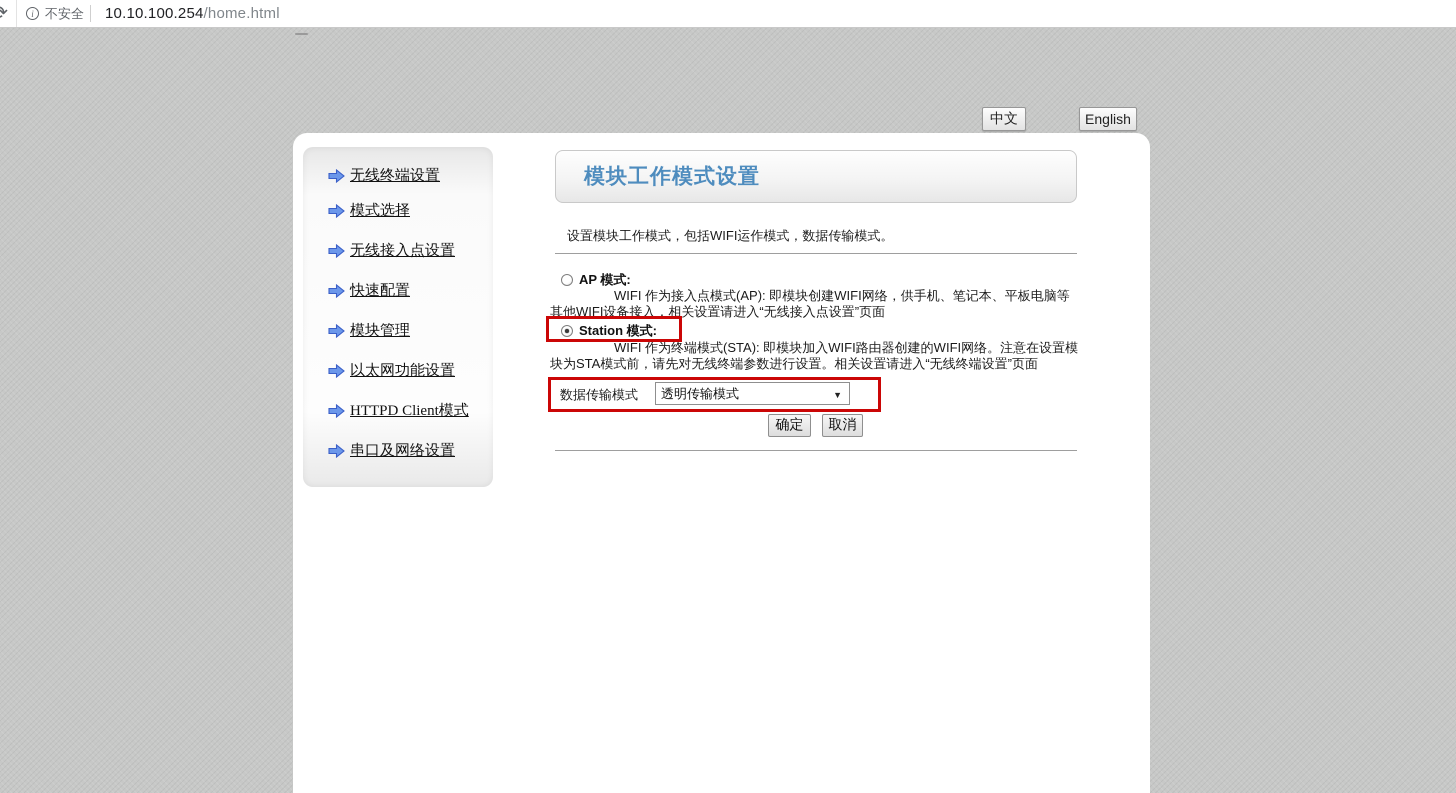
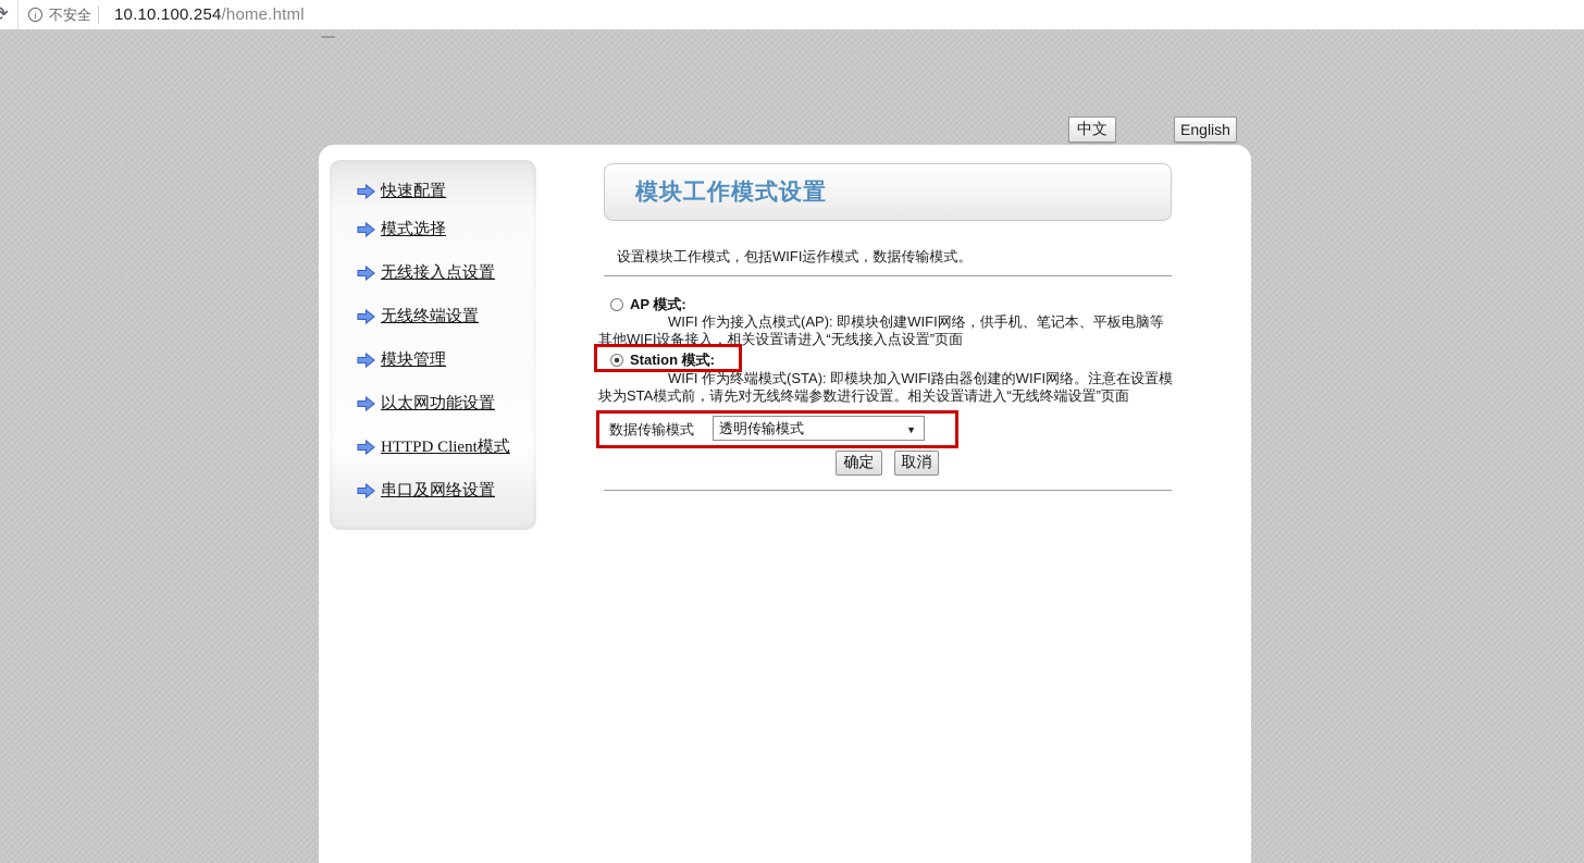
  i
  不安全
  10.10.100.254
  /home.html
  中文
  English
- 无线终端设置
+ 快速配置
  模式选择
  无线接入点设置
- 快速配置
+ 无线终端设置
  模块管理
  以太网功能设置
  HTTPD Client模式
  串口及网络设置
  模块工作模式设置
  设置模块工作模式，包括WIFI运作模式，数据传输模式。
  AP 模式:
  WIFI 作为接入点模式(AP): 即模块创建WIFI网络，供手机、笔记本、平板电脑等其他WIFI设备接入，相关设置请进入“无线接入点设置”页面
  Station 模式:
  WIFI 作为终端模式(STA): 即模块加入WIFI路由器创建的WIFI网络。注意在设置模块为STA模式前，请先对无线终端参数进行设置。相关设置请进入“无线终端设置”页面
  数据传输模式
  透明传输模式
  ▼
  确定
  取消
